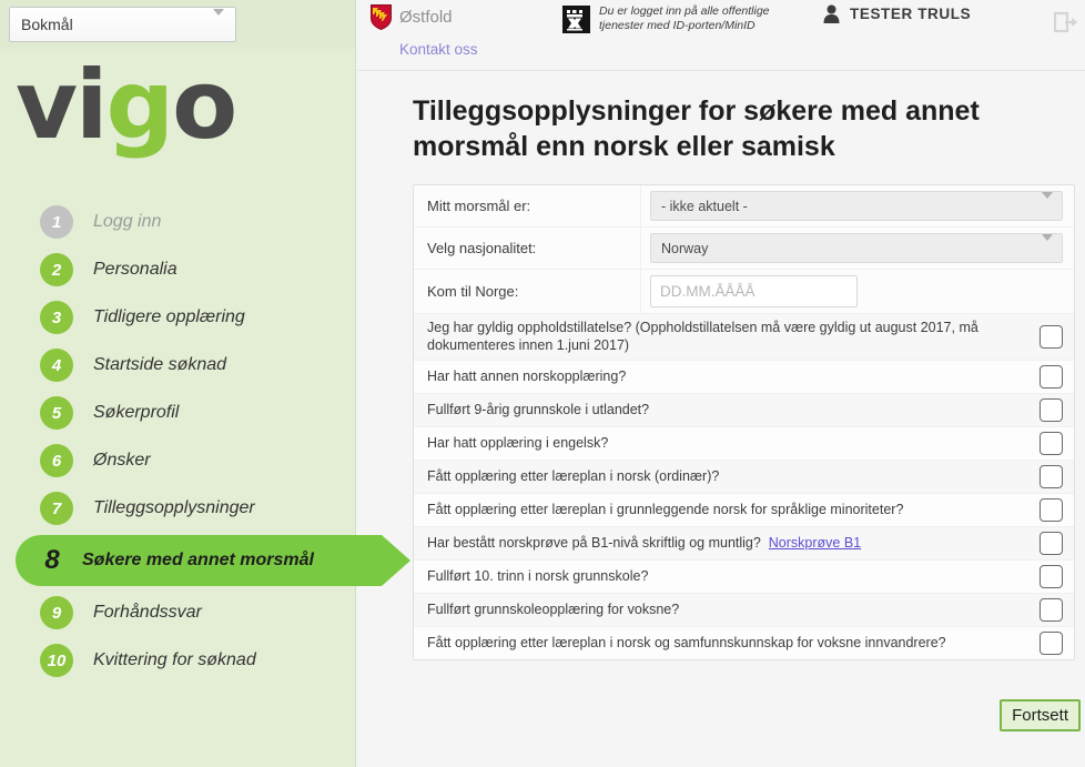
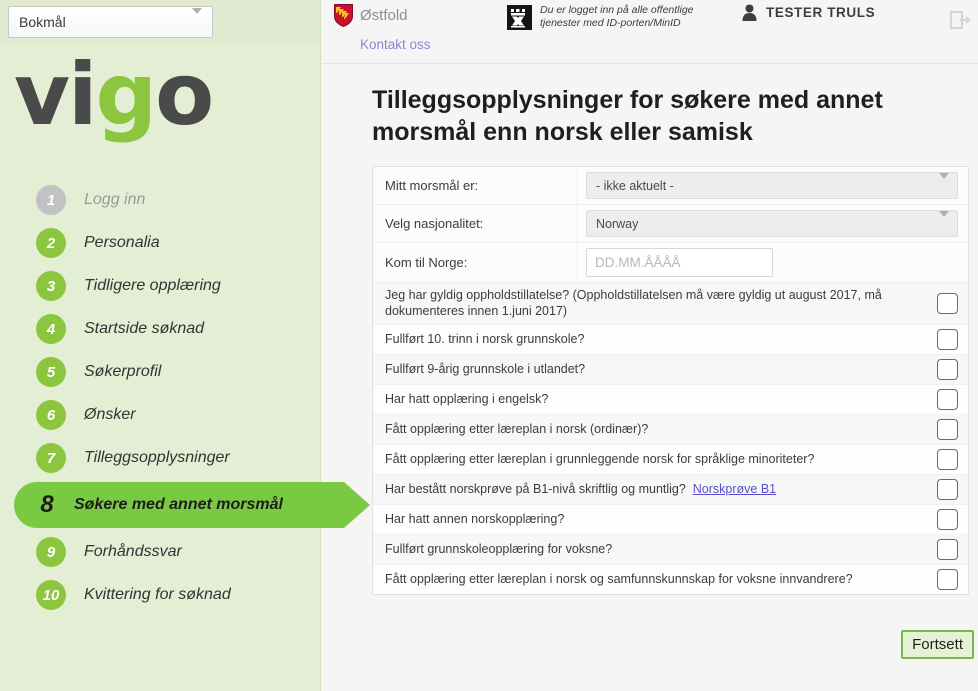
  Bokmål
  vigo
  1
  Logg inn
  2
  Personalia
  3
  Tidligere opplæring
  4
  Startside søknad
  5
  Søkerprofil
  6
  Ønsker
  7
  Tilleggsopplysninger
  8
  Søkere med annet morsmål
  9
  Forhåndssvar
  10
  Kvittering for søknad
  Østfold
  Du er logget inn på alle offentlige
  tjenester med ID-porten/MinID
  TESTER TRULS
  Kontakt oss
  Tilleggsopplysninger for søkere med annet morsmål enn norsk eller samisk
  Mitt morsmål er:
  - ikke aktuelt -
  Velg nasjonalitet:
  Norway
  Kom til Norge:
  DD.MM.ÅÅÅÅ
  Jeg har gyldig oppholdstillatelse? (Oppholdstillatelsen må være gyldig ut august 2017, må dokumenteres innen 1.juni 2017)
- Har hatt annen norskopplæring?
+ Fullført 10. trinn i norsk grunnskole?
  Fullført 9-årig grunnskole i utlandet?
  Har hatt opplæring i engelsk?
  Fått opplæring etter læreplan i norsk (ordinær)?
  Fått opplæring etter læreplan i grunnleggende norsk for språklige minoriteter?
  Har bestått norskprøve på B1-nivå skriftlig og muntlig? Norskprøve B1
- Fullført 10. trinn i norsk grunnskole?
+ Har hatt annen norskopplæring?
  Fullført grunnskoleopplæring for voksne?
  Fått opplæring etter læreplan i norsk og samfunnskunnskap for voksne innvandrere?
  Fortsett
